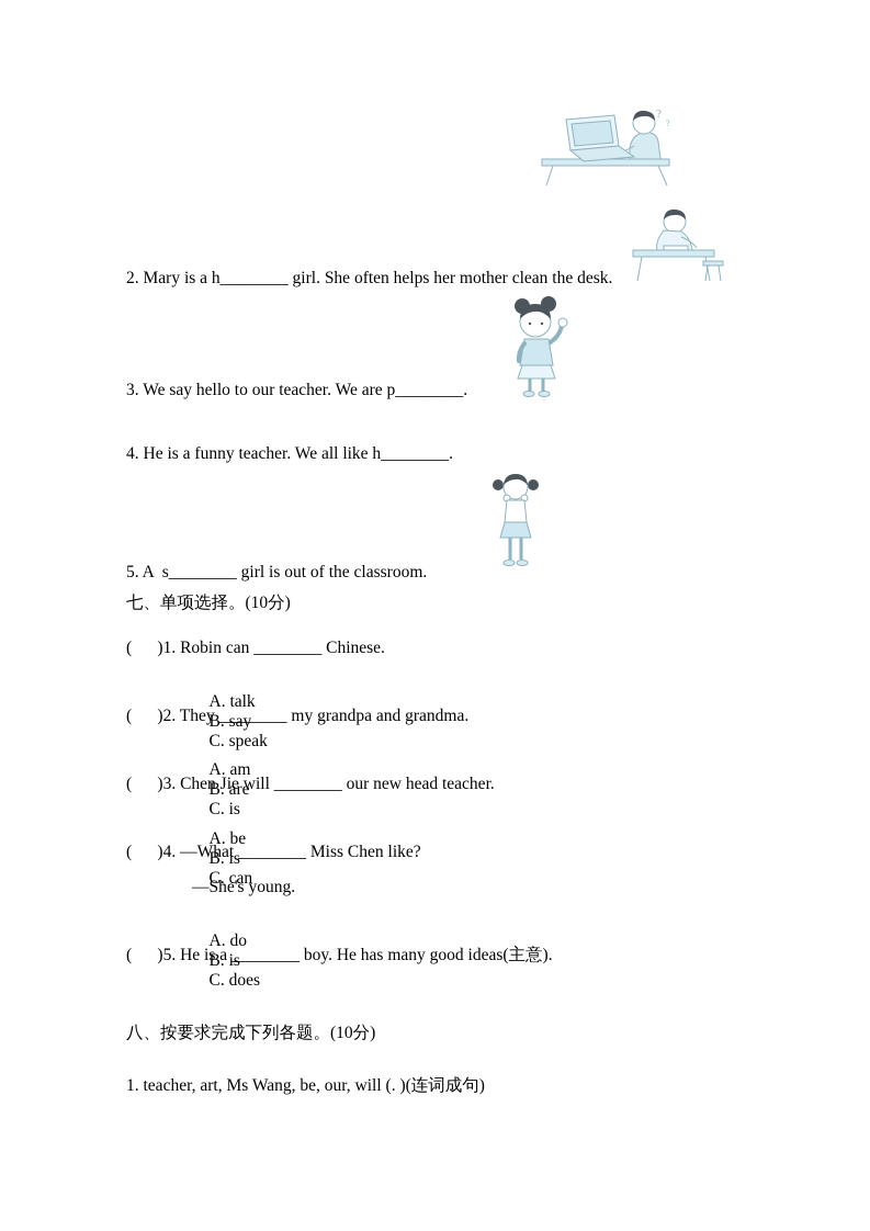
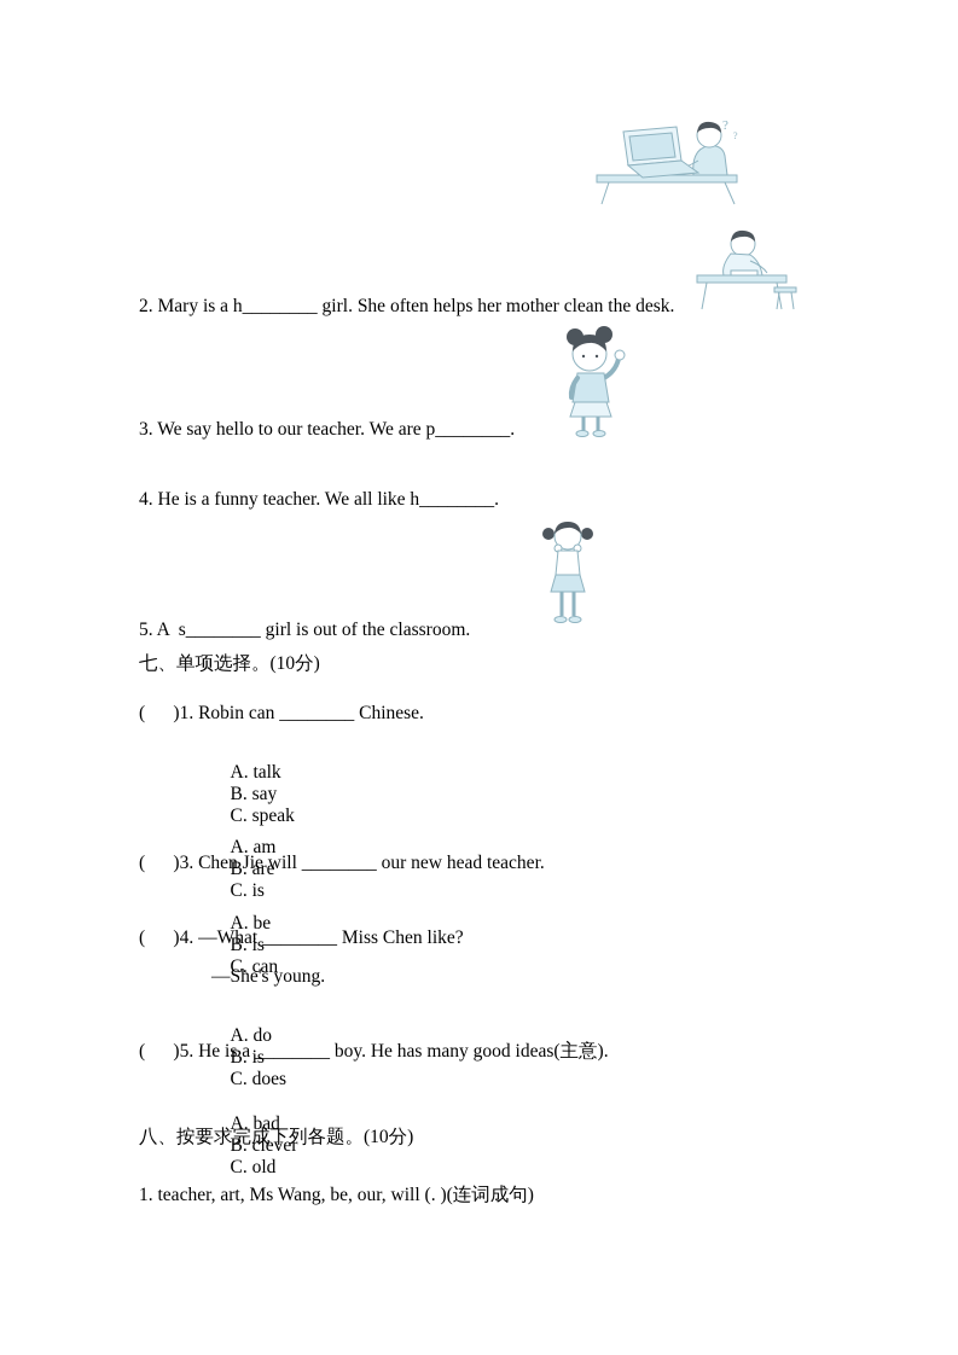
  ?
  ?
  2. Mary is a h________ girl. She often helps her mother clean the desk.
  3. We say hello to our teacher. We are p________.
  4. He is a funny teacher. We all like h________.
  5. A s________ girl is out of the classroom.
  七、单项选择。(10分)
  ( )1. Robin can ________ Chinese.
  A. talk B. say C. speak
- ( )2. They ________ my grandpa and grandma.
  A. am B. are C. is
  ( )3. Chen Jie will ________ our new head teacher.
  A. be B. is C. can
  ( )4. —What ________ Miss Chen like?
  —She's young.
  A. do B. is C. does
  ( )5. He is a ________ boy. He has many good ideas(主意).
+ A. bad B. clever C. old
  八、按要求完成下列各题。(10分)
  1. teacher, art, Ms Wang, be, our, will (. )(连词成句)
